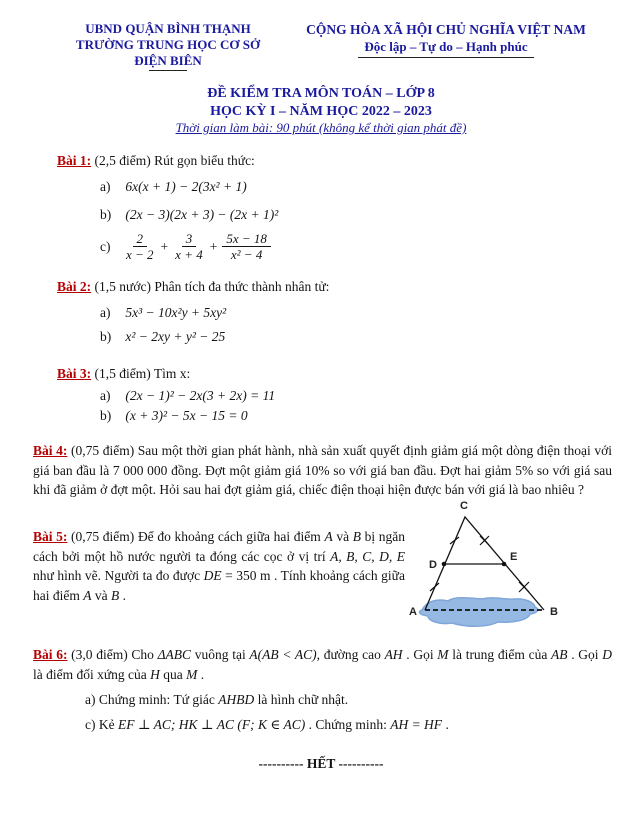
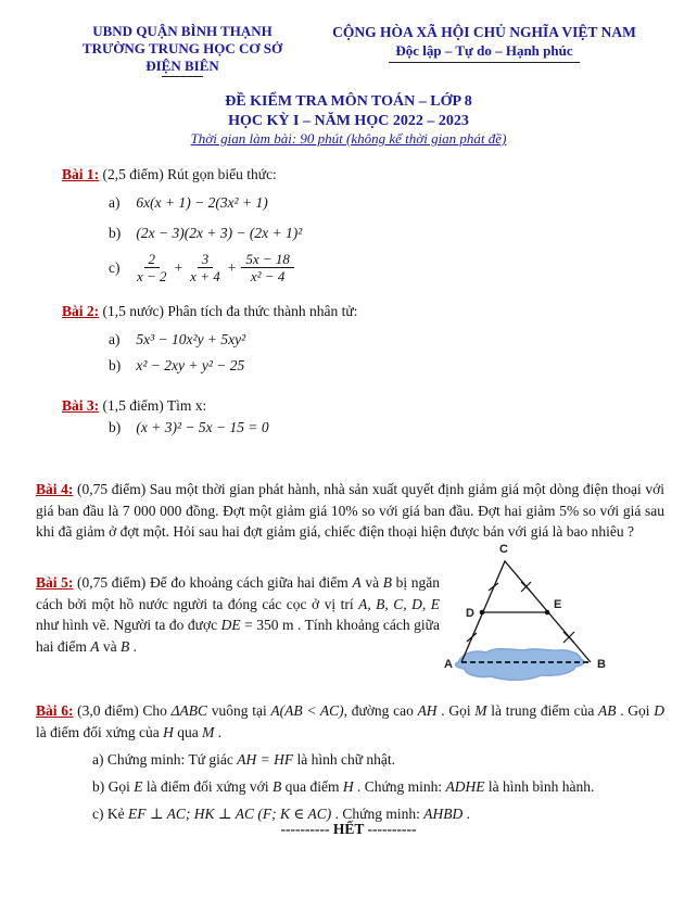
  UBND QUẬN BÌNH THẠNH
  TRƯỜNG TRUNG HỌC CƠ SỞ
  ĐIỆN BIÊN
  CỘNG HÒA XÃ HỘI CHỦ NGHĨA VIỆT NAM
  Độc lập – Tự do – Hạnh phúc
  ĐỀ KIỂM TRA MÔN TOÁN – LỚP 8
  HỌC KỲ I – NĂM HỌC 2022 – 2023
  Thời gian làm bài: 90 phút (không kể thời gian phát đề)
  Bài 1: (2,5 điểm) Rút gọn biểu thức:
  a) 6x(x + 1) − 2(3x² + 1)
  b) (2x − 3)(2x + 3) − (2x + 1)²
  c)
  2
  x − 2
  +
  3
  x + 4
  +
  5x − 18
  x² − 4
  Bài 2: (1,5 nước) Phân tích đa thức thành nhân tử:
  a) 5x³ − 10x²y + 5xy²
  b) x² − 2xy + y² − 25
  Bài 3: (1,5 điểm) Tìm x:
- a) (2x − 1)² − 2x(3 + 2x) = 11
  b) (x + 3)² − 5x − 15 = 0
  Bài 4: (0,75 điểm) Sau một thời gian phát hành, nhà sản xuất quyết định giảm giá một dòng điện thoại với giá ban đầu là 7 000 000 đồng. Đợt một giảm giá 10% so với giá ban đầu. Đợt hai giảm 5% so với giá sau khi đã giảm ở đợt một. Hỏi sau hai đợt giảm giá, chiếc điện thoại hiện được bán với giá là bao nhiêu ?
  Bài 5: (0,75 điểm) Để đo khoảng cách giữa hai điểm A và B bị ngăn cách bởi một hồ nước người ta đóng các cọc ở vị trí A, B, C, D, E như hình vẽ. Người ta đo được DE = 350 m . Tính khoảng cách giữa hai điểm A và B .
  C
  A
  B
  D
  E
  Bài 6: (3,0 điểm) Cho ΔABC vuông tại A(AB < AC), đường cao AH . Gọi M là trung điểm của AB . Gọi D là điểm đối xứng của H qua M .
- a) Chứng minh: Tứ giác AHBD là hình chữ nhật.
+ a) Chứng minh: Tứ giác AH = HF là hình chữ nhật.
+ b) Gọi E là điểm đối xứng với B qua điểm H . Chứng minh: ADHE là hình bình hành.
- c) Kẻ EF ⊥ AC; HK ⊥ AC (F; K ∈ AC) . Chứng minh: AH = HF .
+ c) Kẻ EF ⊥ AC; HK ⊥ AC (F; K ∈ AC) . Chứng minh: AHBD .
  ---------- HẾT ----------
